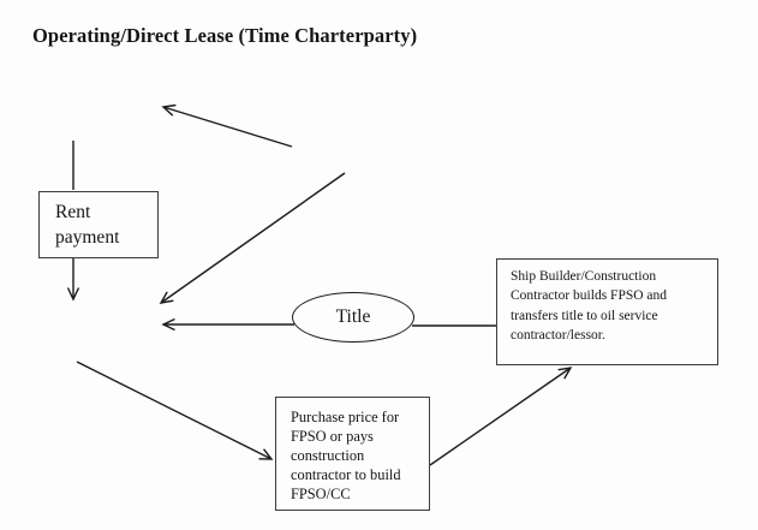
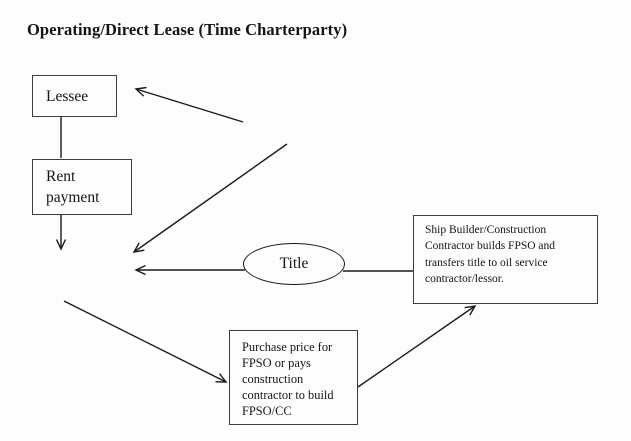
  Operating/Direct Lease (Time Charterparty)
+ Lessee
  Rent payment
  Title
  Ship Builder/Construction Contractor builds FPSO and transfers title to oil service contractor/lessor.
  Purchase price for FPSO or pays construction contractor to build FPSO/CC
